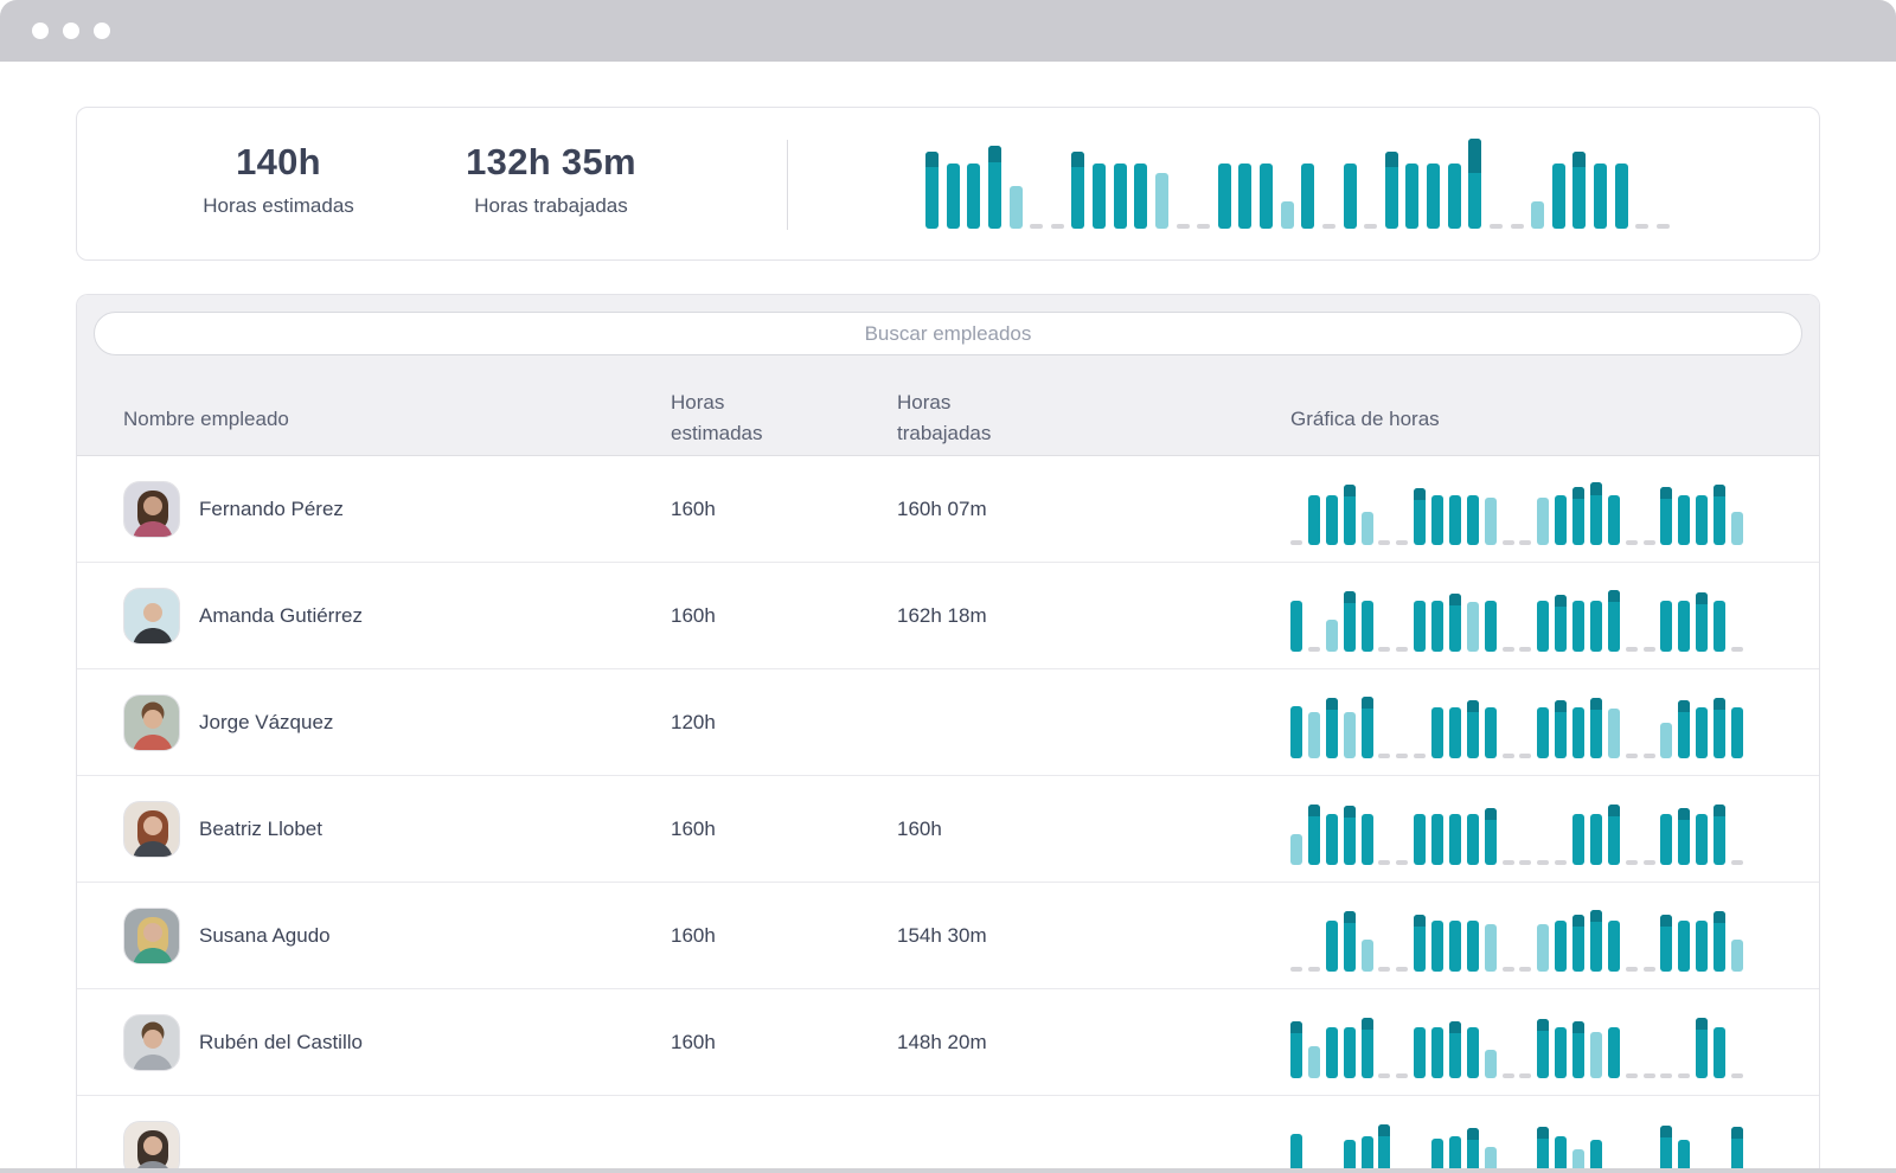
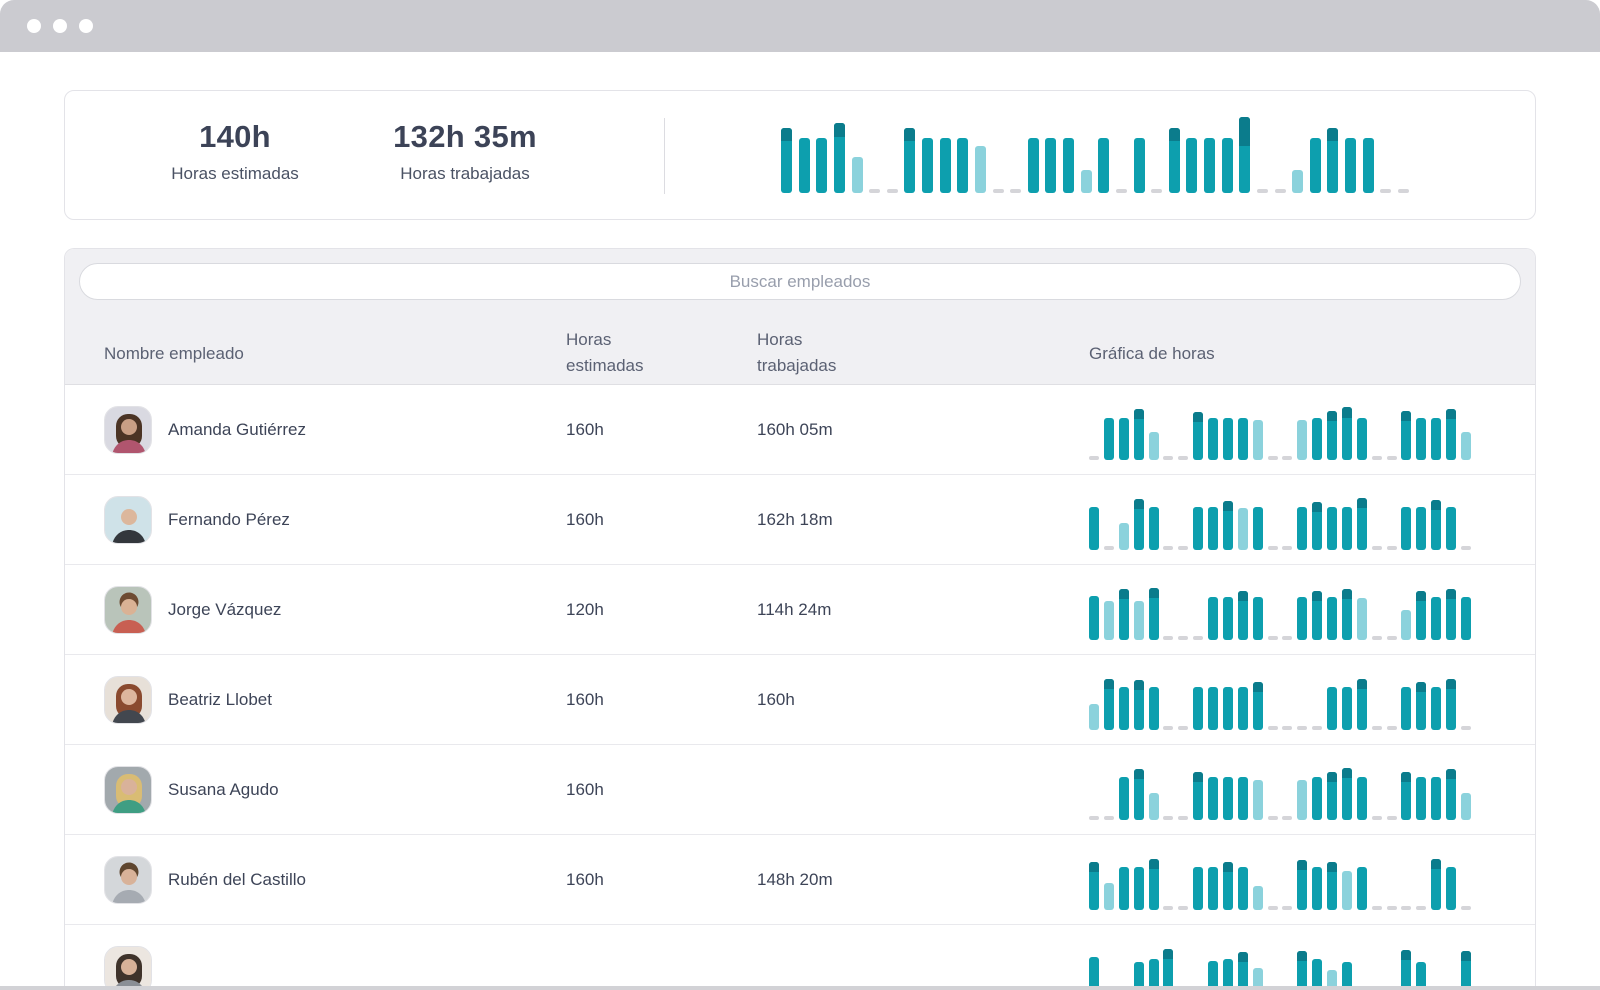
  140h
  Horas estimadas
  132h 35m
  Horas trabajadas
  Buscar empleados
  Nombre empleado
  Horas estimadas
  Horas trabajadas
  Gráfica de horas
- Fernando Pérez
+ Amanda Gutiérrez
  160h
- 160h 07m
+ 160h 05m
- Amanda Gutiérrez
+ Fernando Pérez
  160h
  162h 18m
  Jorge Vázquez
  120h
+ 114h 24m
  Beatriz Llobet
  160h
  160h
  Susana Agudo
  160h
- 154h 30m
  Rubén del Castillo
  160h
  148h 20m
